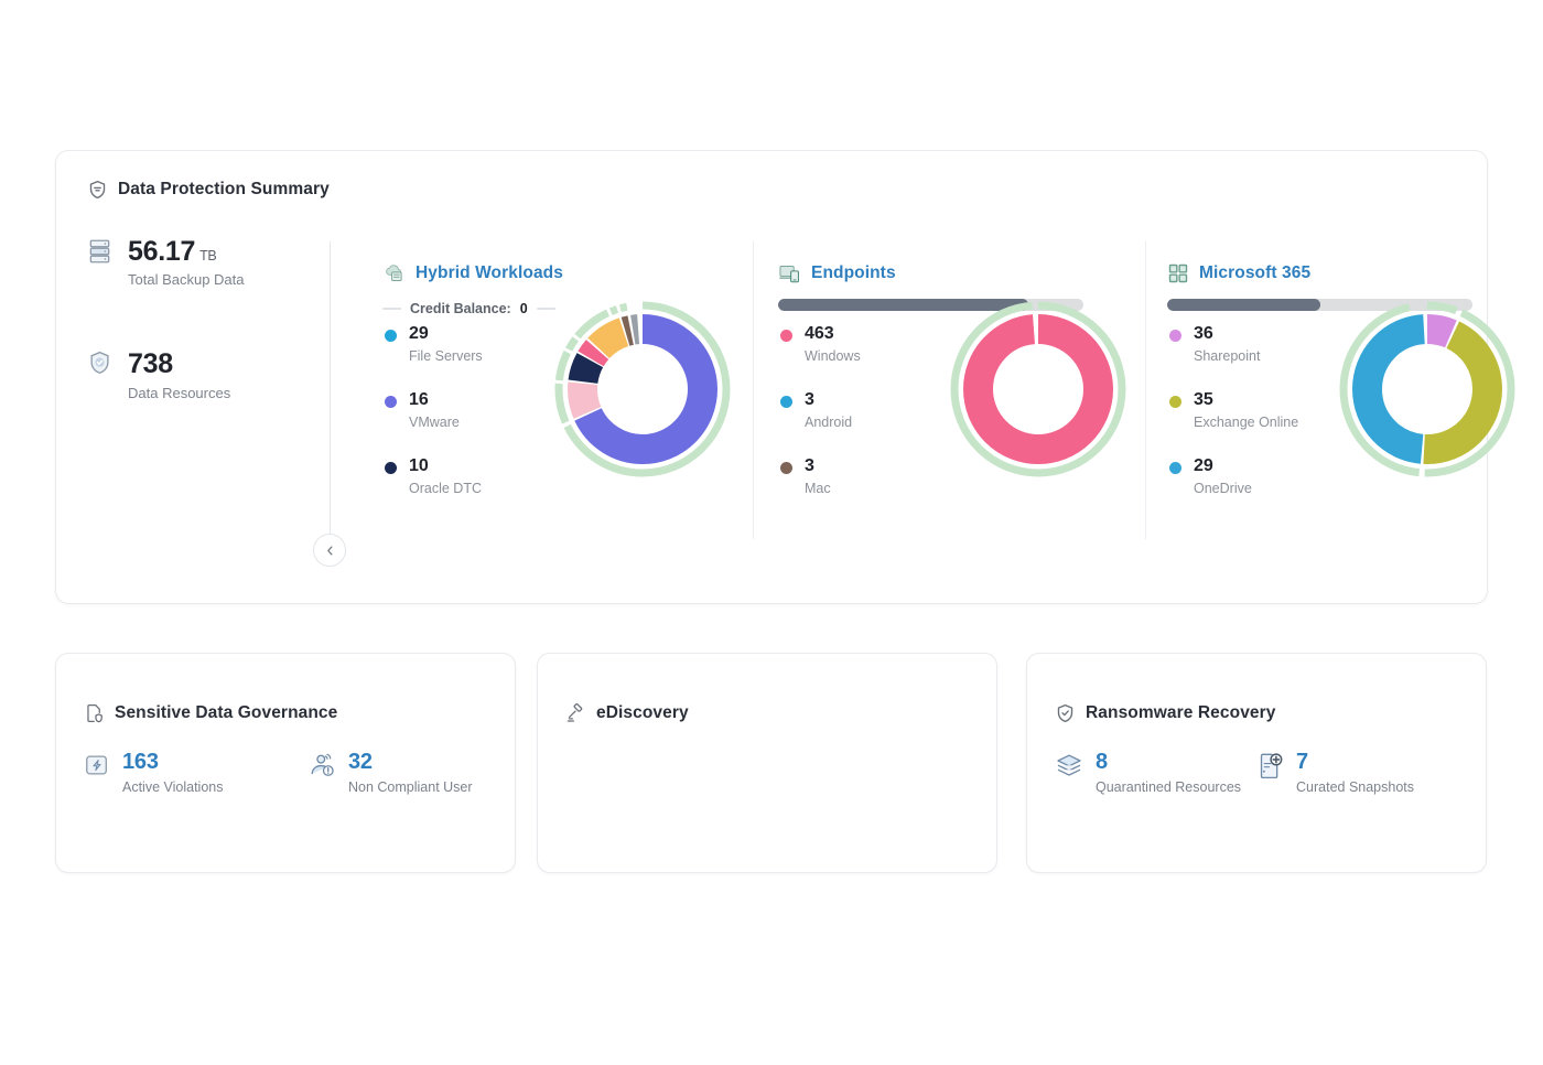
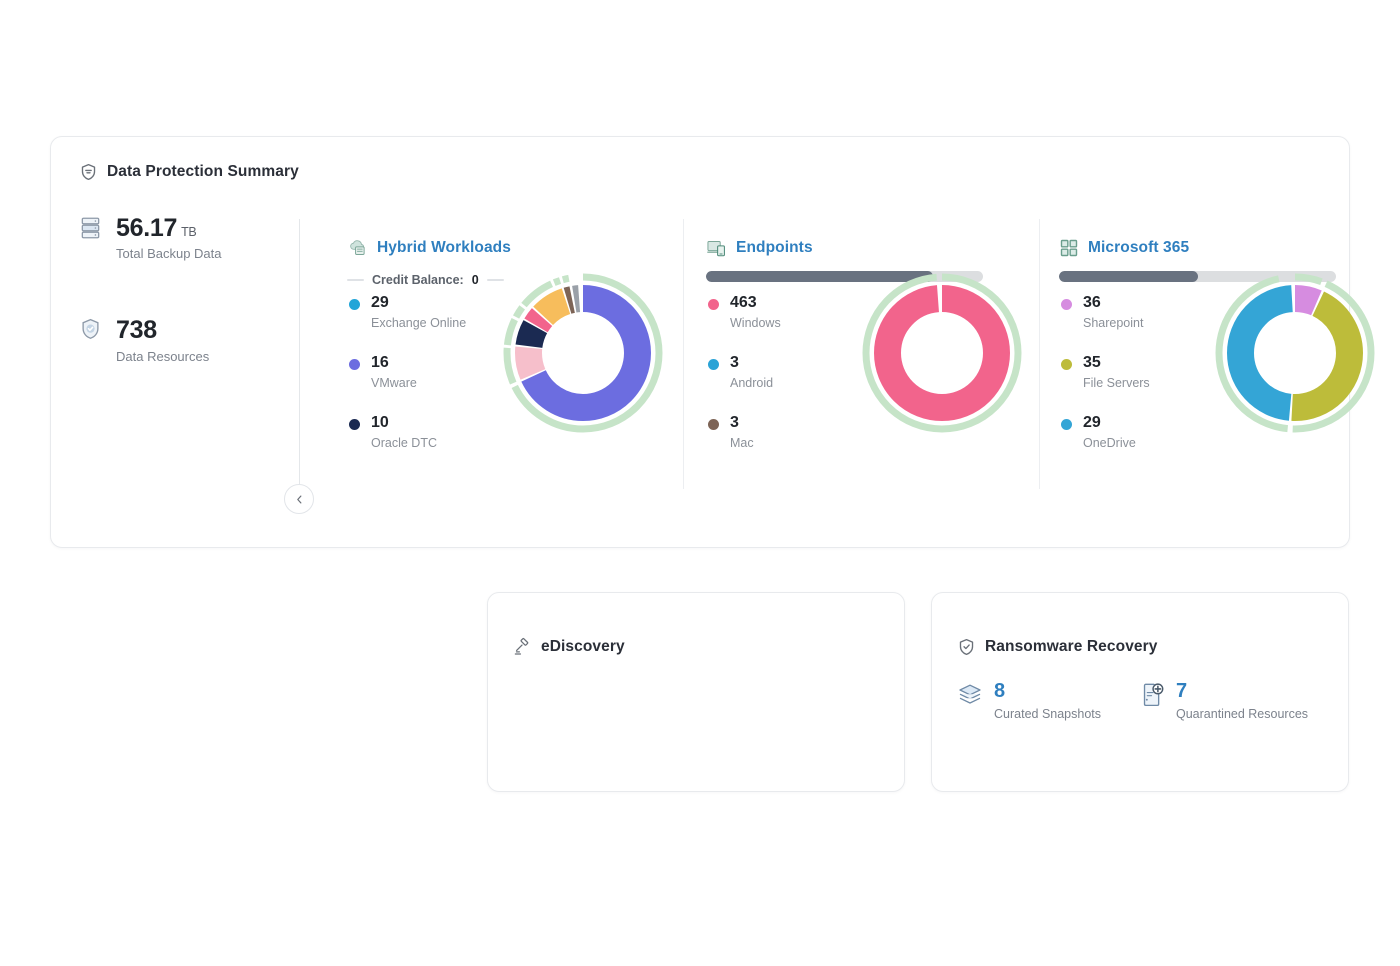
  Data Protection Summary
  56.17 TB
  Total Backup Data
  738
  Data Resources
  Hybrid Workloads
  Credit Balance:
  0
  29
- File Servers
+ Exchange Online
  16
  VMware
  10
  Oracle DTC
  Endpoints
  463
  Windows
  3
  Android
  3
  Mac
  Microsoft 365
  36
  Sharepoint
  35
- Exchange Online
+ File Servers
  29
  OneDrive
- Sensitive Data Governance
- 163
- Active Violations
- 32
- Non Compliant User
  eDiscovery
  Ransomware Recovery
  8
- Quarantined Resources
+ Curated Snapshots
  7
- Curated Snapshots
+ Quarantined Resources
